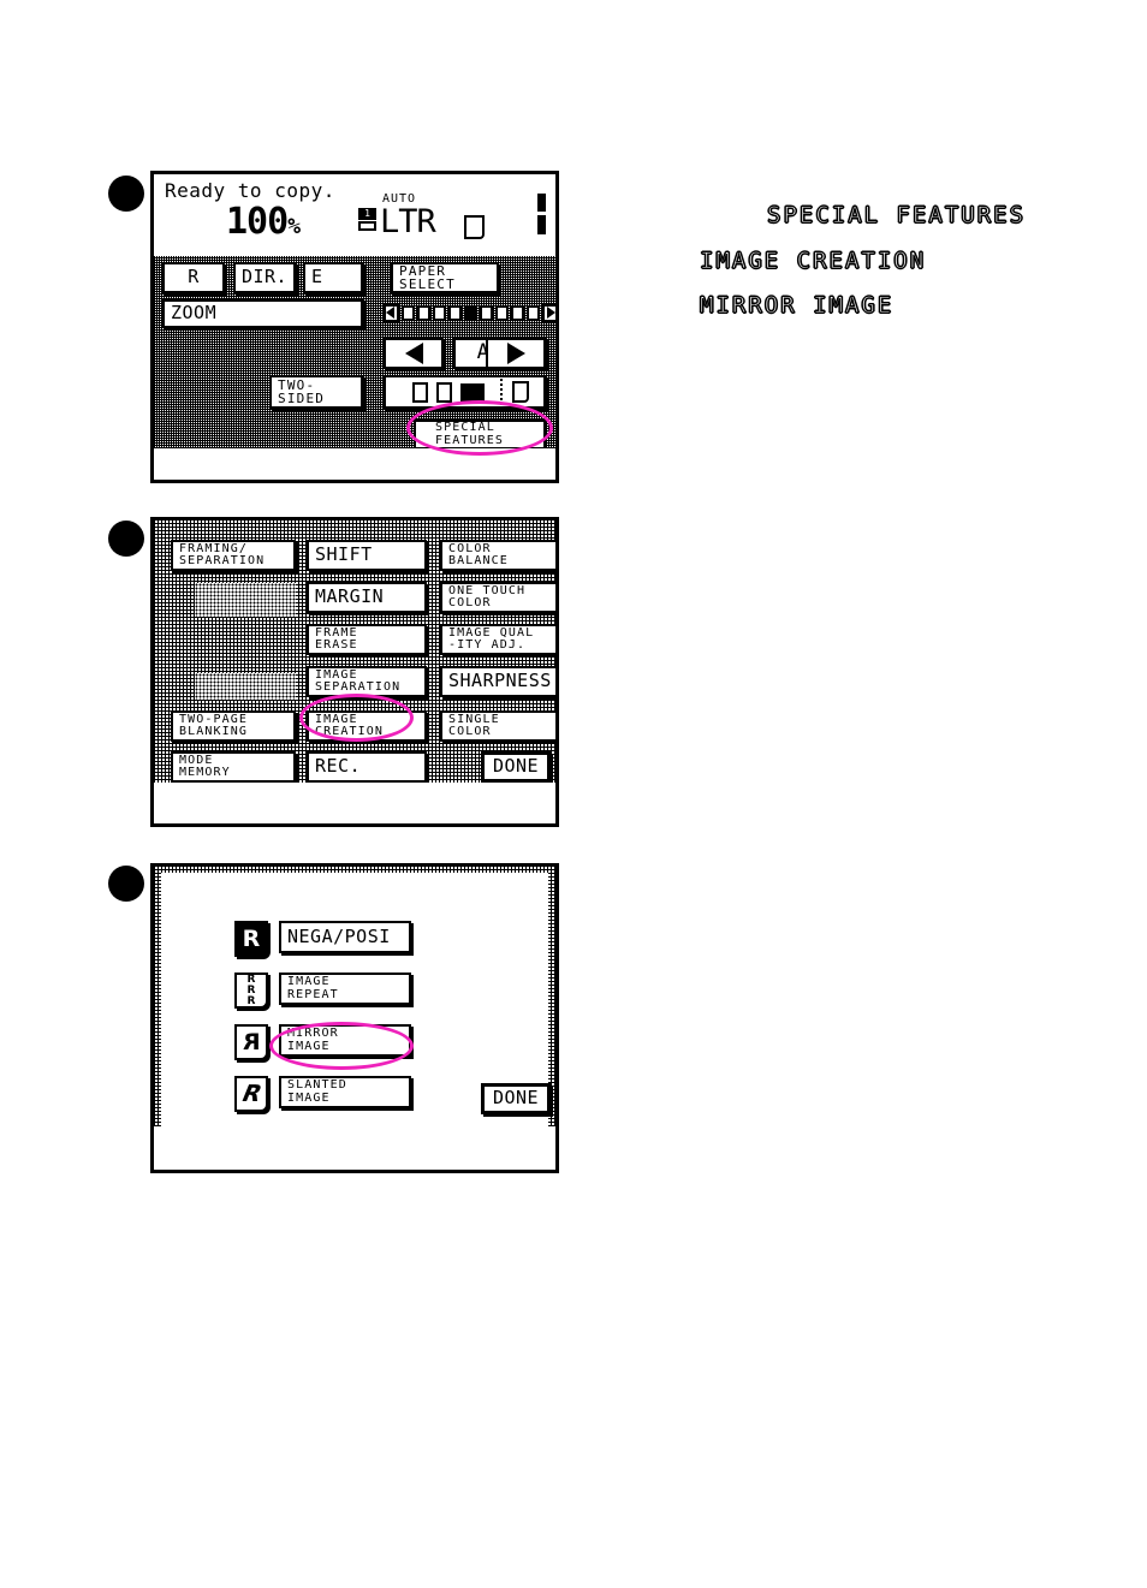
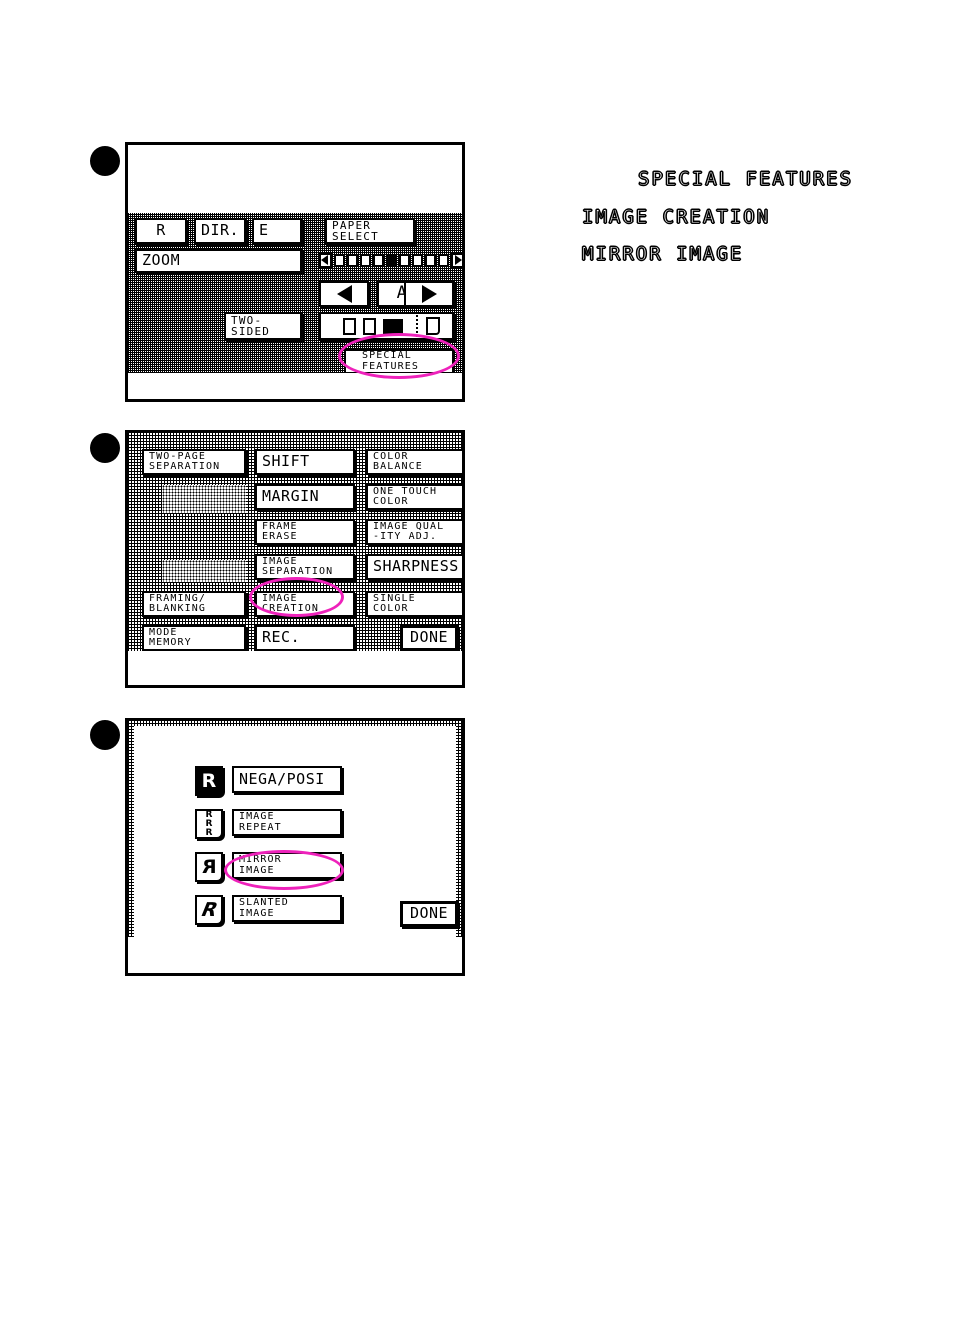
- Ready to copy.
- 100%
- 1
- AUTO
- LTR
  R
  DIR.
  E
  PAPER
  SELECT
  ZOOM
  A
  TWO-
  SIDED
  SPECIAL
  FEATURES
- FRAMING/
+ TWO-PAGE
  SEPARATION
- TWO-PAGE
+ FRAMING/
  BLANKING
  MODE
  MEMORY
  SHIFT
  MARGIN
  FRAME
  ERASE
  IMAGE
  SEPARATION
  IMAGE
  CREATION
  REC.
  COLOR
  BALANCE
  ONE TOUCH
  COLOR
  IMAGE QUAL
  -ITY ADJ.
  SHARPNESS
  SINGLE
  COLOR
  DONE
  R
  NEGA/POSI
  R
  R
  R
  IMAGE
  REPEAT
  MIRROR
  IMAGE
  SLANTED
  IMAGE
  DONE
  SPECIAL FEATURES
  IMAGE CREATION
  MIRROR IMAGE
